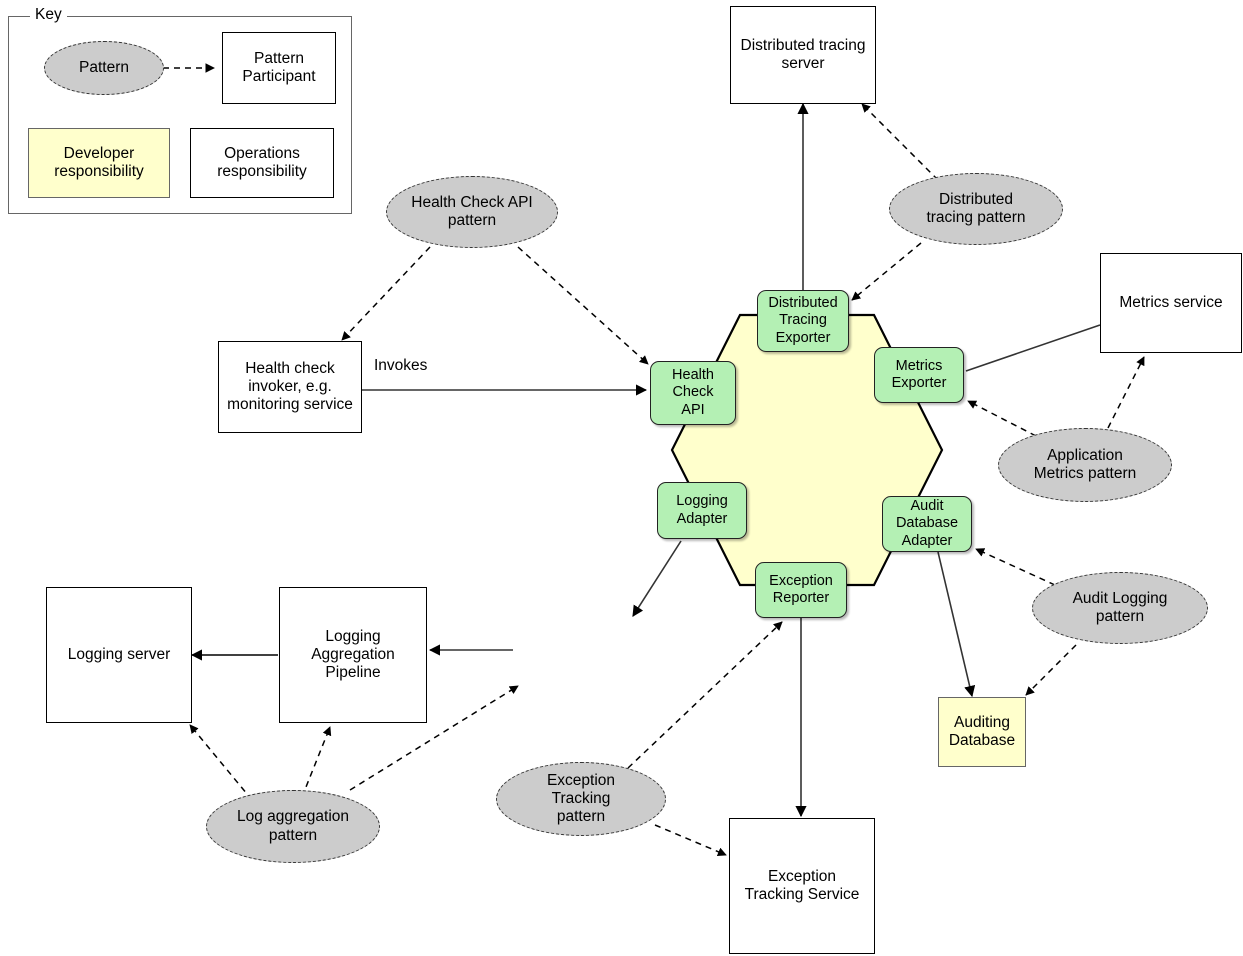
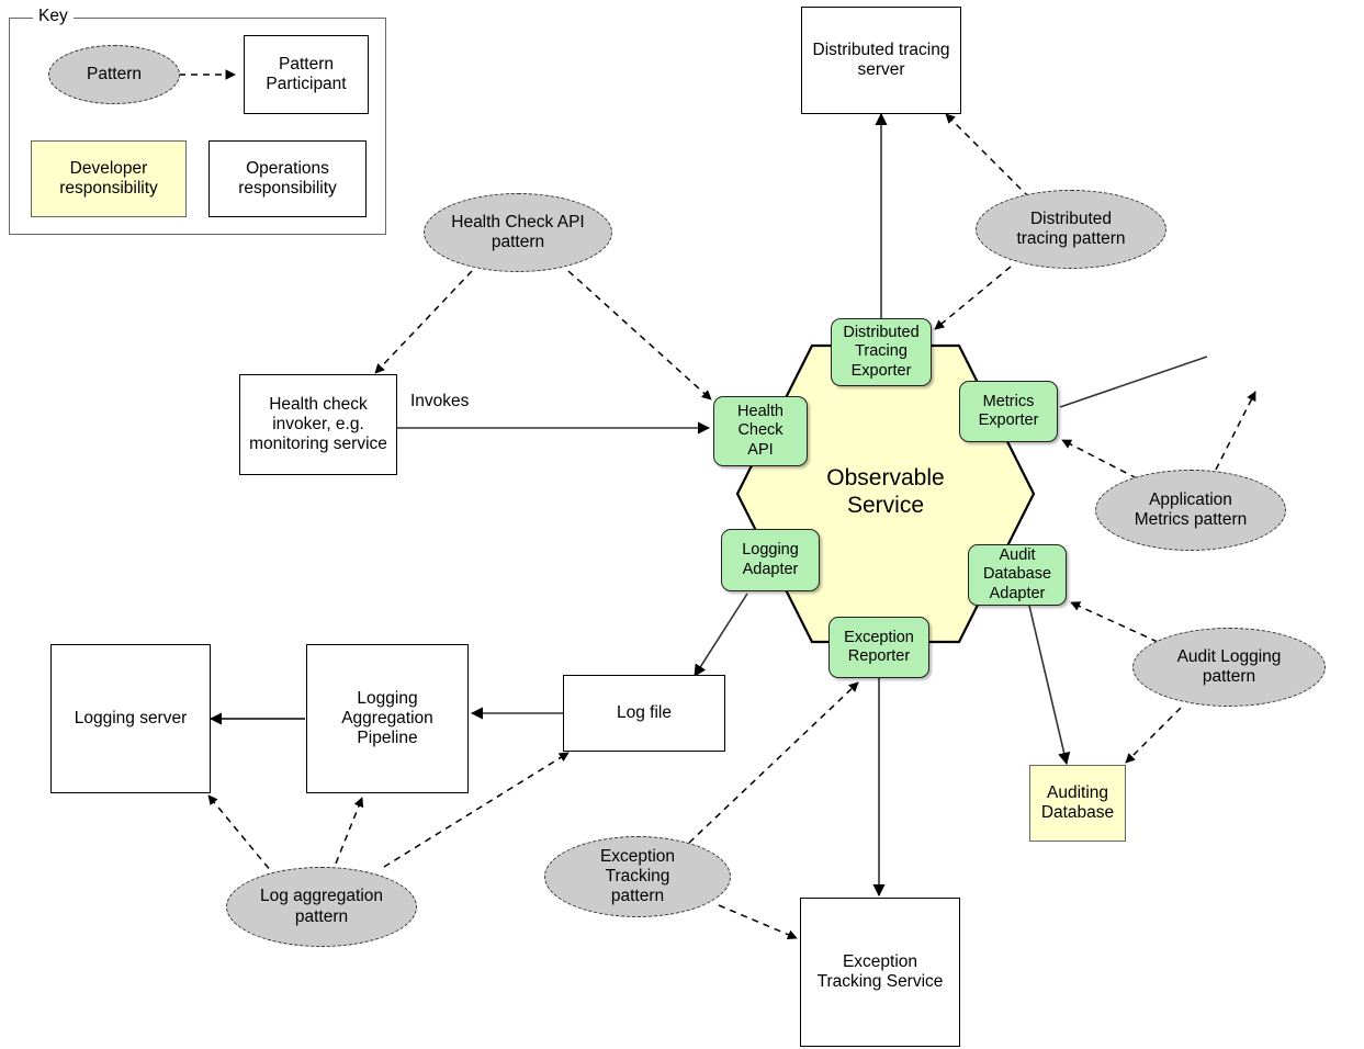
  Key
  Pattern
  Pattern
  Participant
  Developer
  responsibility
  Operations
  responsibility
+ Observable
+ Service
  Distributed
  Tracing
  Exporter
  Metrics
  Exporter
  Health
  Check
  API
  Logging
  Adapter
  Exception
  Reporter
  Audit
  Database
  Adapter
  Health Check API
  pattern
  Distributed
  tracing pattern
  Application
  Metrics pattern
  Audit Logging
  pattern
  Log aggregation
  pattern
  Exception
  Tracking
  pattern
  Distributed tracing
  server
- Metrics service
  Health check
  invoker, e.g.
  monitoring service
  Logging server
  Logging
  Aggregation
  Pipeline
+ Log file
  Exception
  Tracking Service
  Auditing
  Database
  Invokes
